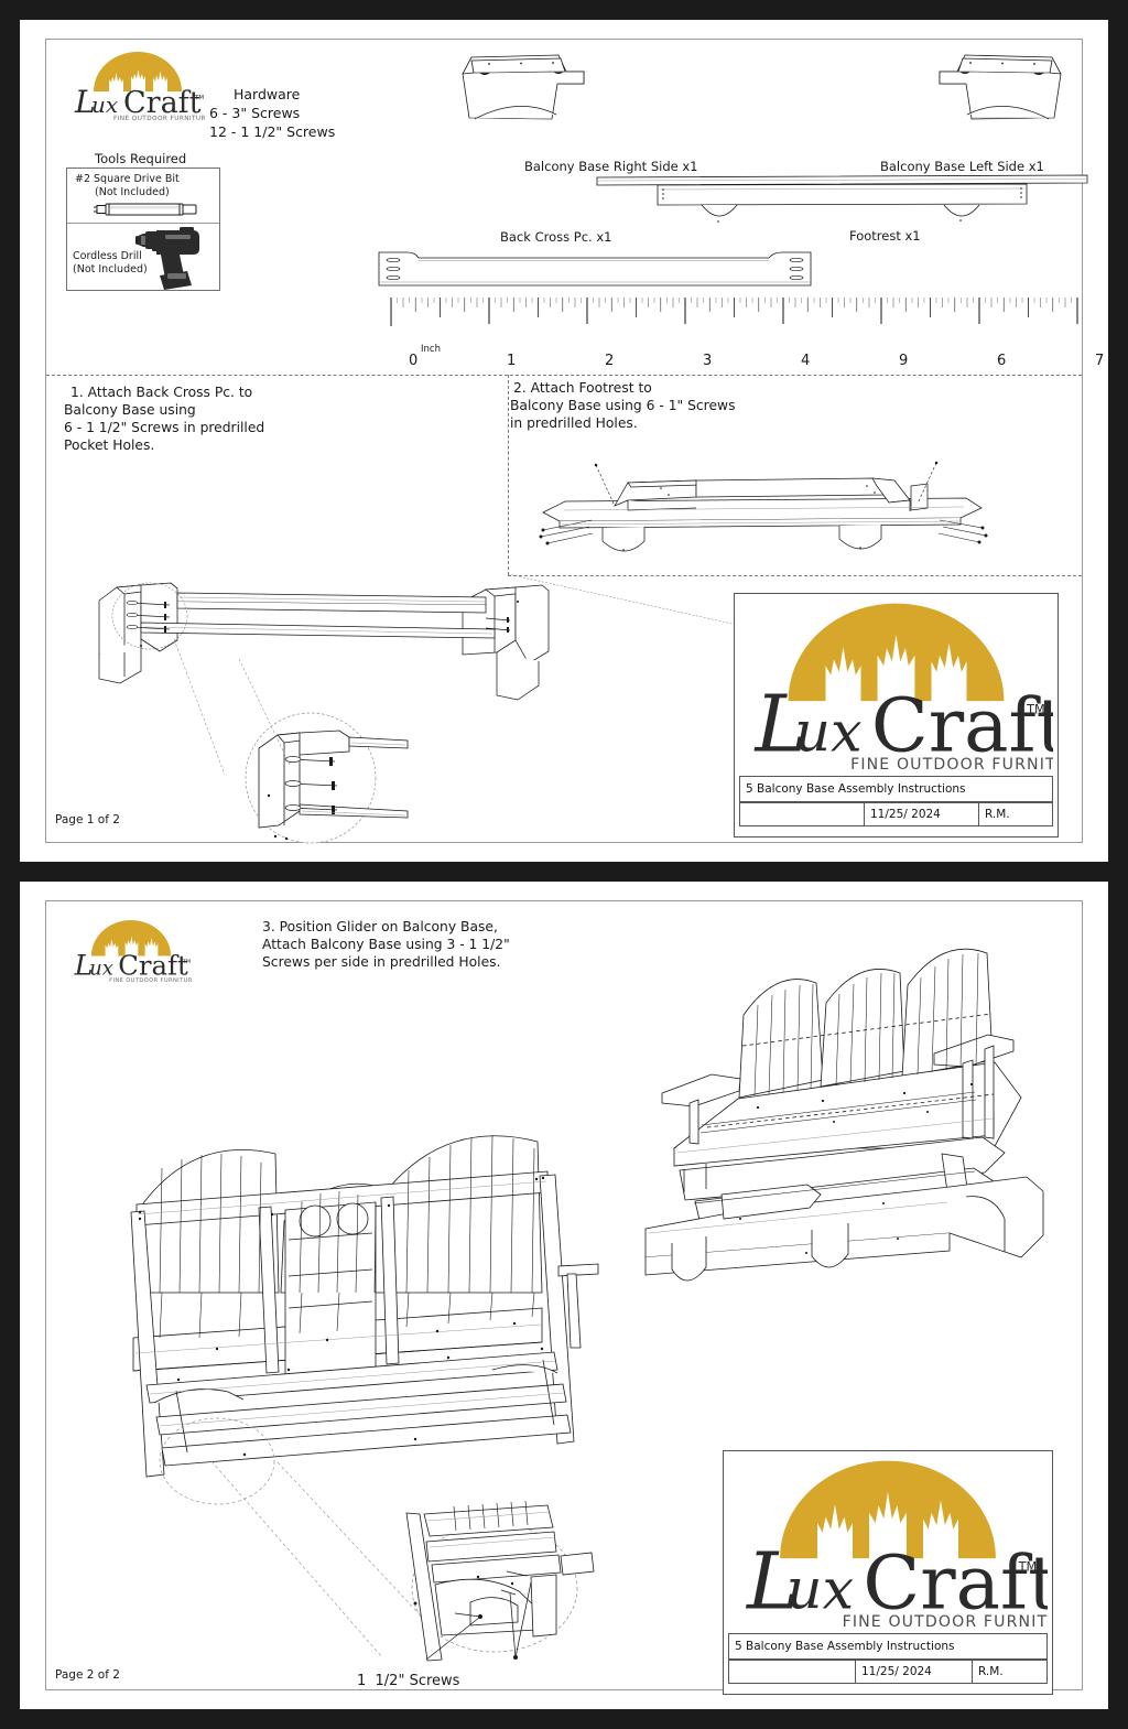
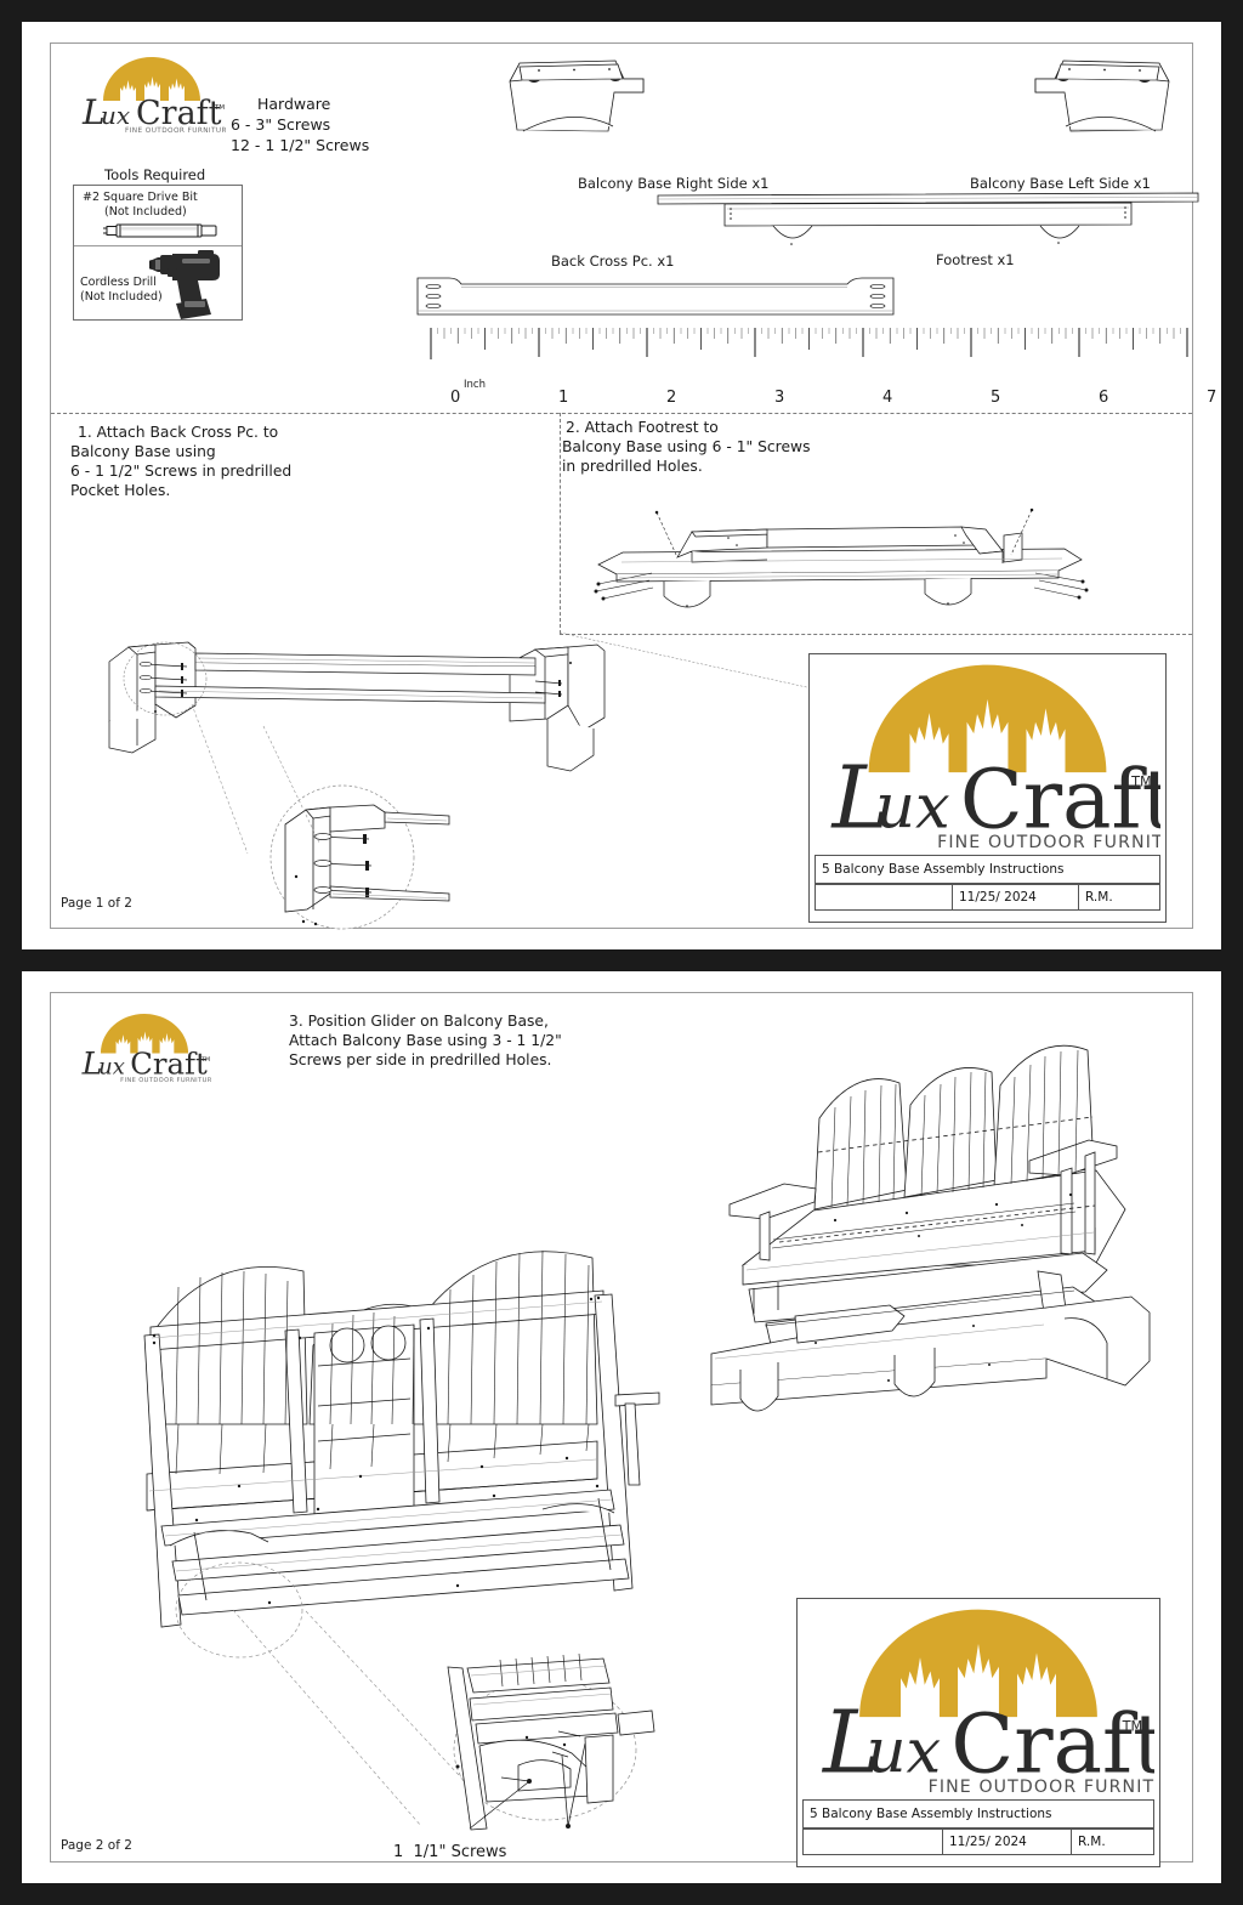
  L
  ux
  Craft
  Hardware
  6 - 3" Screws
  12 - 1 1/2" Screws
  Tools Required
  #2 Square Drive Bit
  (Not Included)
  Cordless Drill
  (Not Included)
  Balcony Base Right Side x1
  Balcony Base Left Side x1
  Footrest x1
  Back Cross Pc. x1
  Inch
  0
  1
  2
  3
  4
- 9
+ 5
  6
  7
  1. Attach Back Cross Pc. to
  Balcony Base using
  6 - 1 1/2" Screws in predrilled
  Pocket Holes.
  2. Attach Footrest to
  Balcony Base using 6 - 1" Screws
  in predrilled Holes.
  L
  ux
  Craft
  TM
  FINE OUTDOOR FURNIT
  5 Balcony Base Assembly Instructions
  11/25/ 2024
  R.M.
  Page 1 of 2
  L
  ux
  Craft
  3. Position Glider on Balcony Base,
  Attach Balcony Base using 3 - 1 1/2"
  Screws per side in predrilled Holes.
- 1 1/2" Screws
+ 1 1/1" Screws
  L
  ux
  Craft
  TM
  FINE OUTDOOR FURNIT
  5 Balcony Base Assembly Instructions
  11/25/ 2024
  R.M.
  Page 2 of 2
